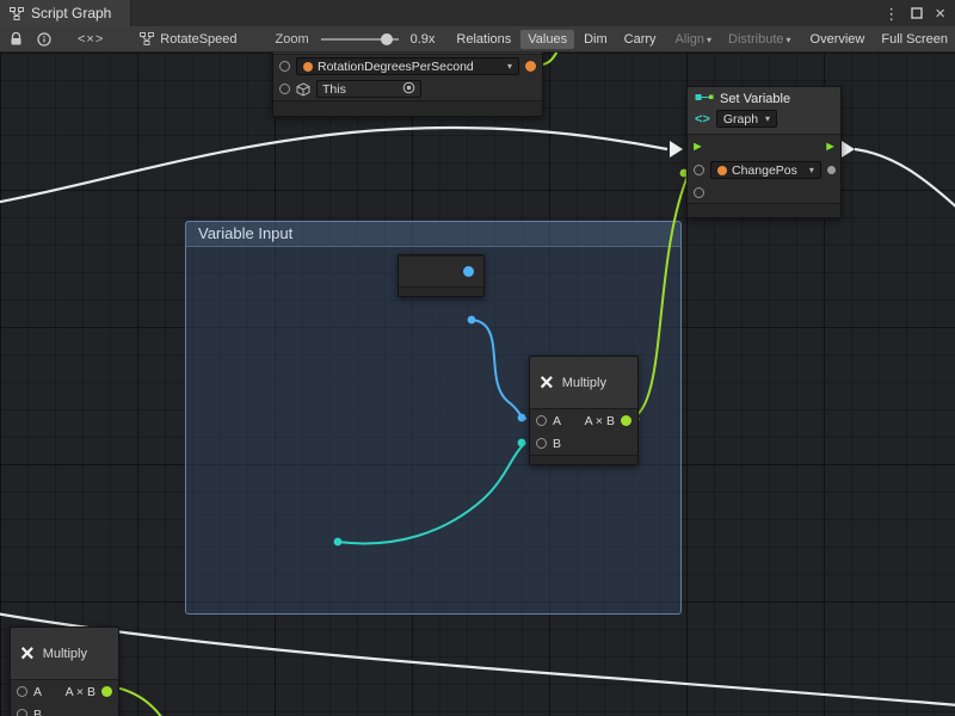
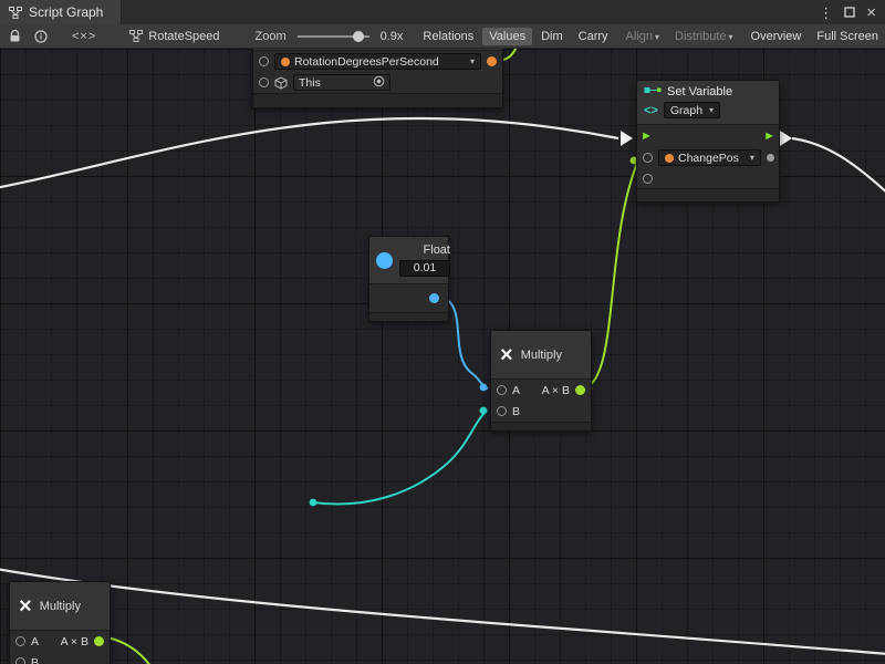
  Script Graph
  ⋮
  ×
  <×>
  RotateSpeed
  Zoom
  0.9x
  Relations
  Values
  Dim
  Carry
  Align ▾
  Distribute ▾
  Overview
  Full Screen
- Variable Input
  RotationDegreesPerSecond
  ▾
  This
  Set Variable
  <>
  Graph
  ▾
  ►
  ►
  ChangePos
  ▾
+ Float
+ 0.01
  ×
  Multiply
  A
  A × B
  B
  ×
  Multiply
  A
  A × B
  B
